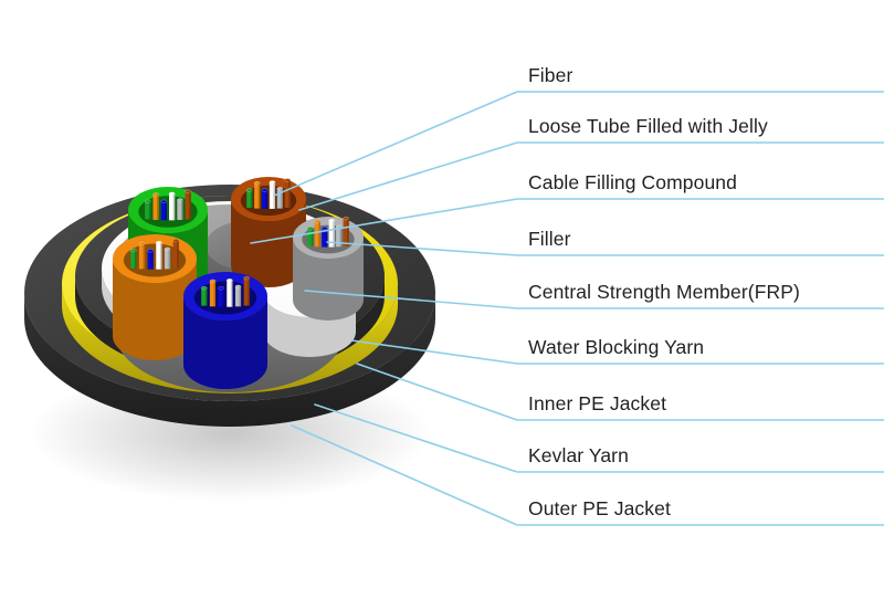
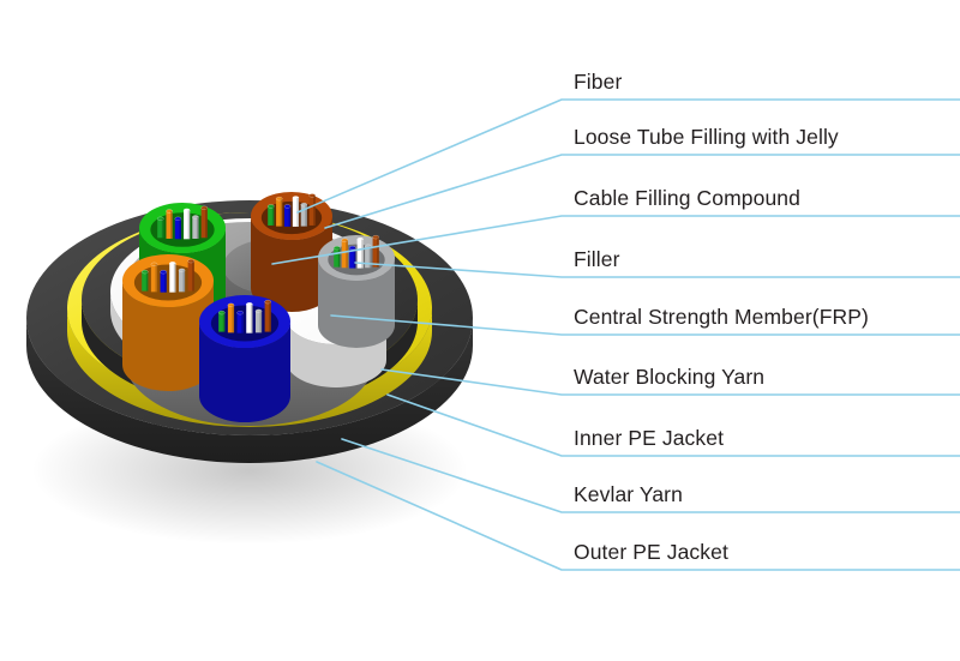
  Fiber
- Loose Tube Filled with Jelly
+ Loose Tube Filling with Jelly
  Cable Filling Compound
  Filler
  Central Strength Member(FRP)
  Water Blocking Yarn
  Inner PE Jacket
  Kevlar Yarn
  Outer PE Jacket
